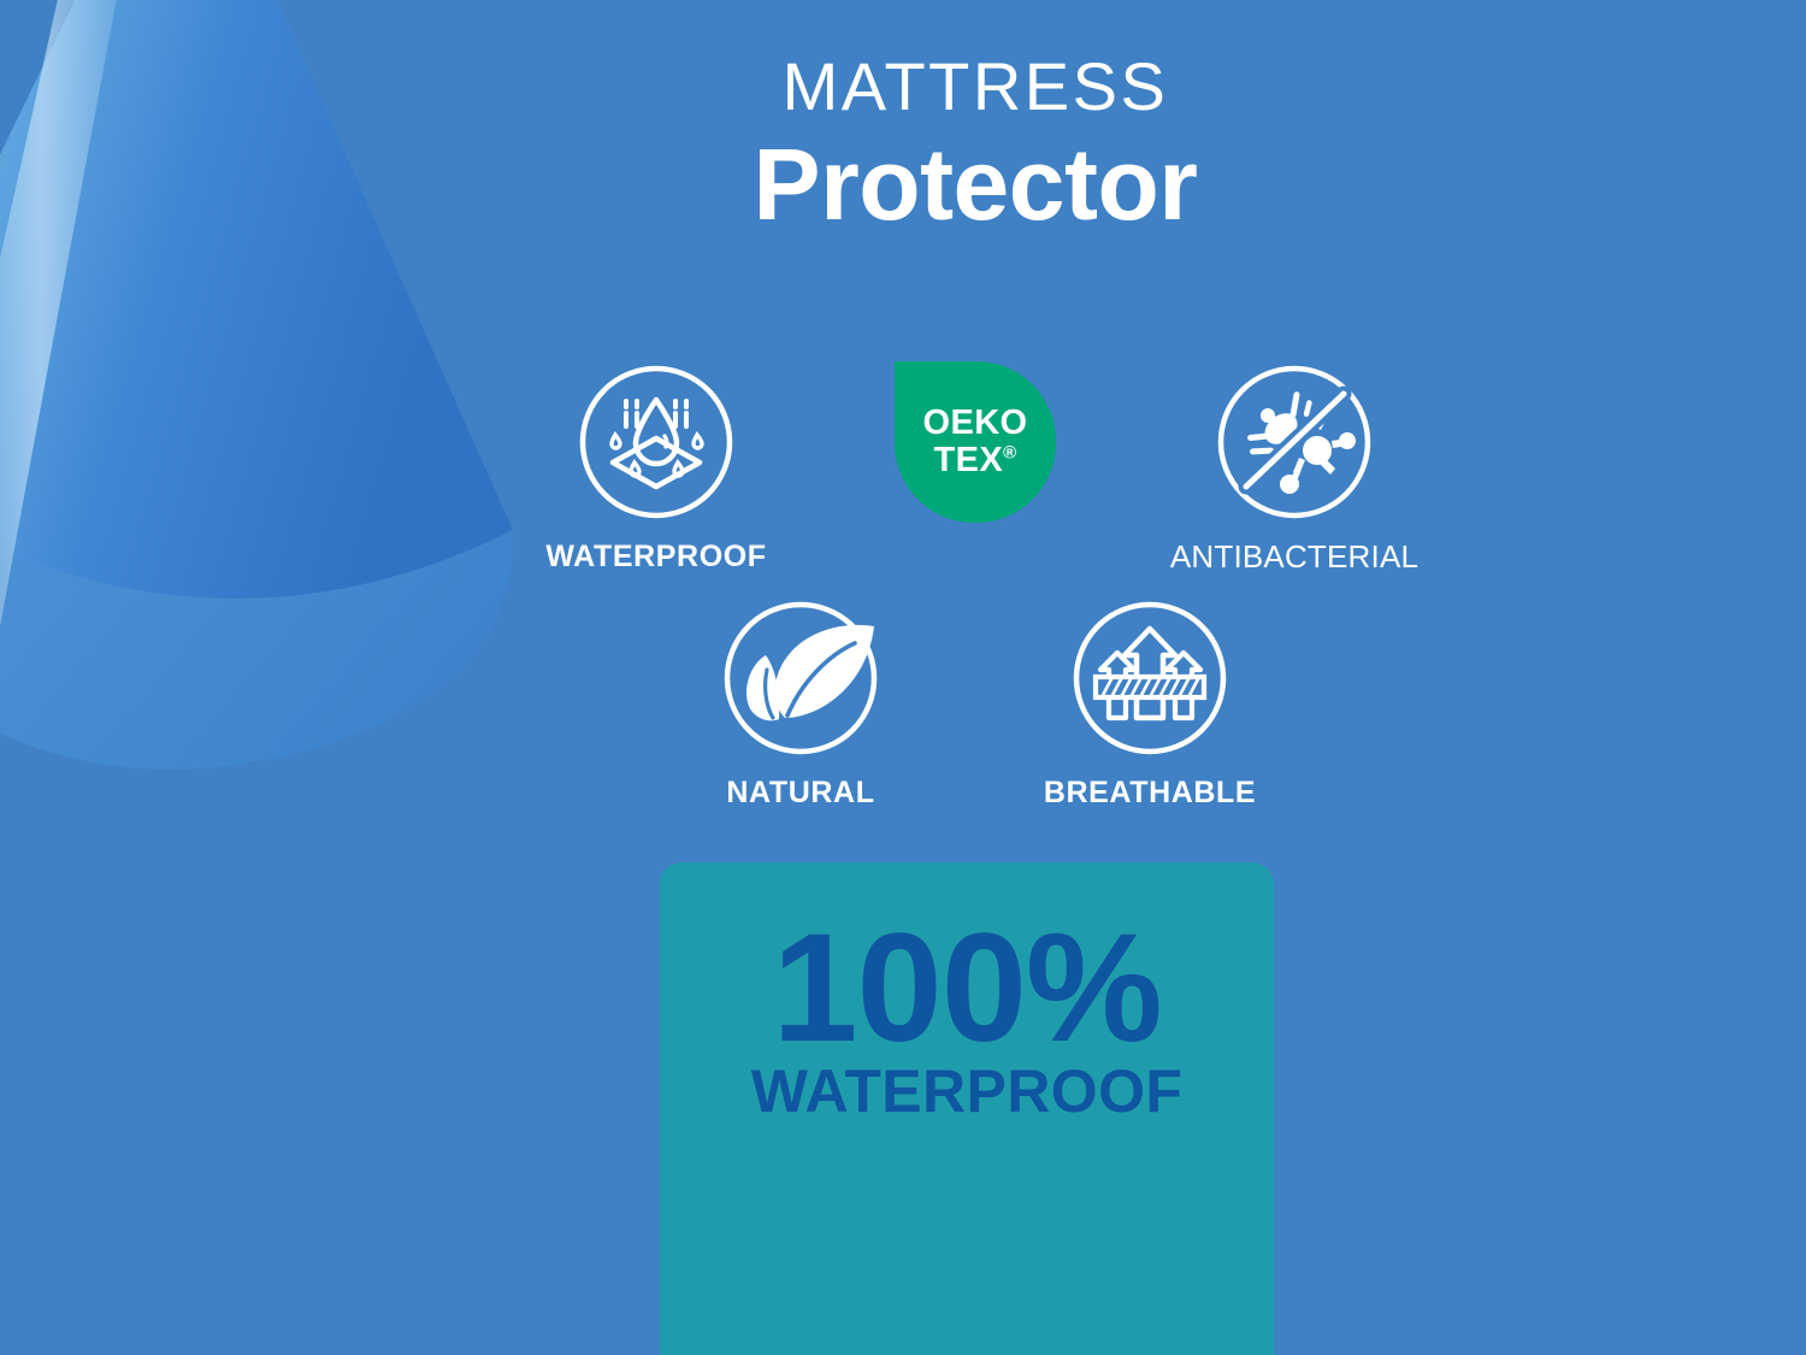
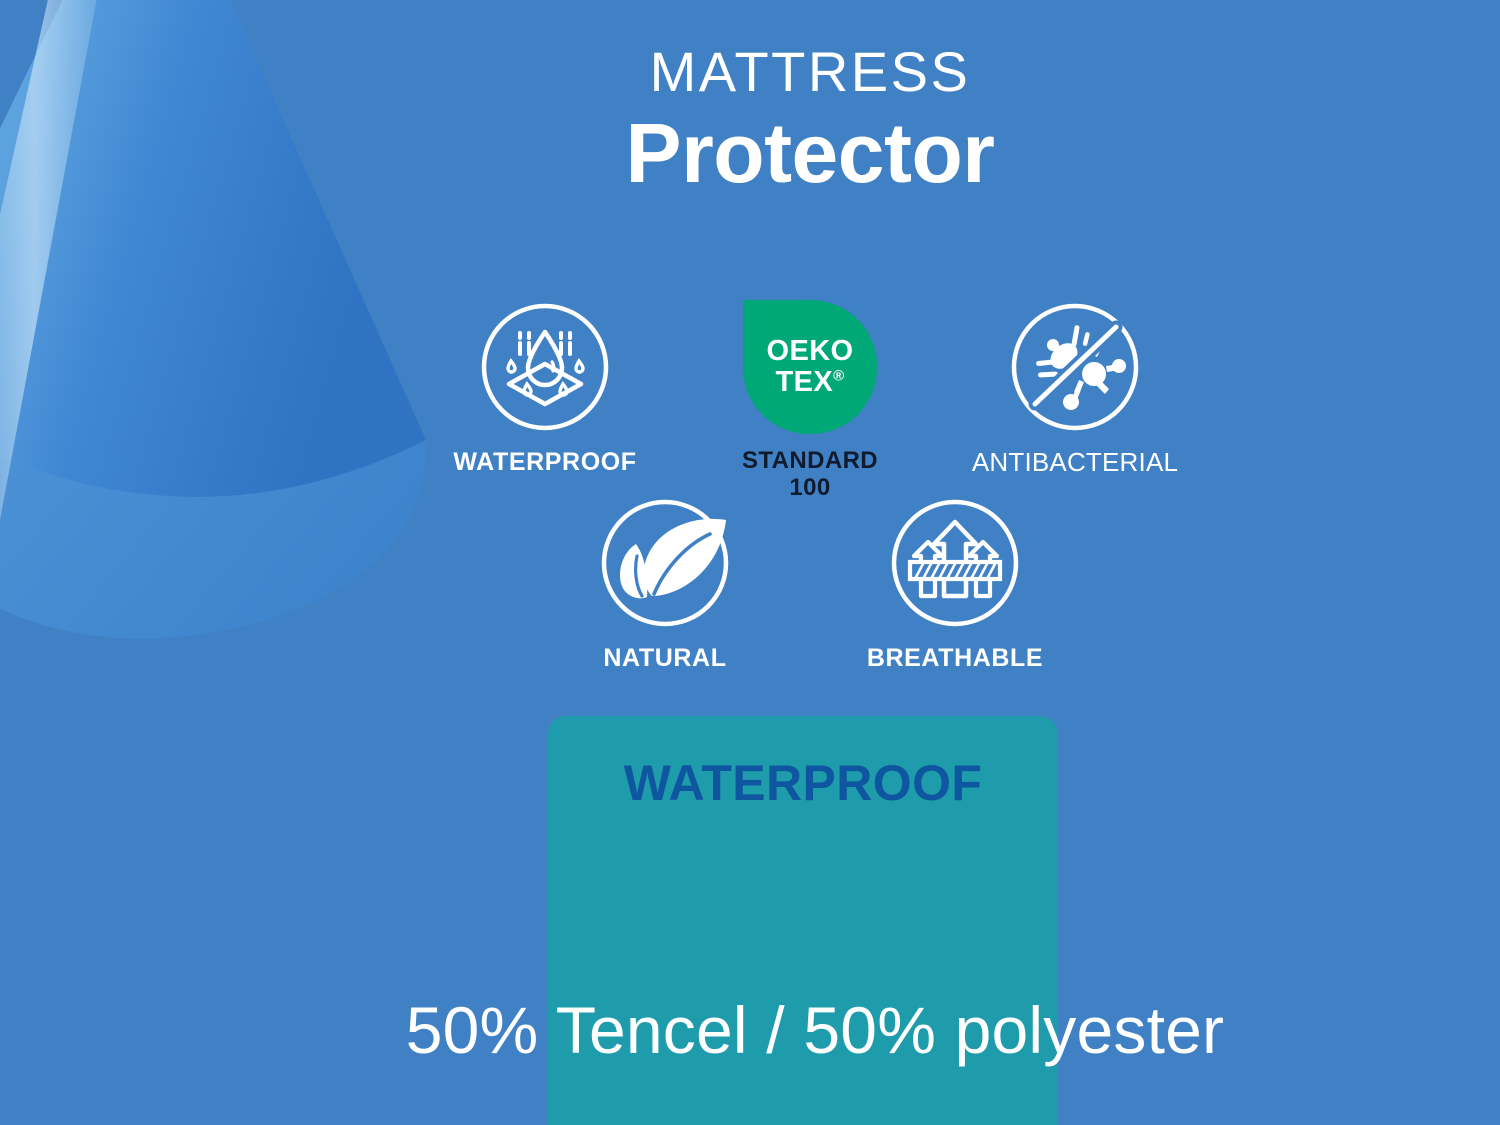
  MATTRESS
  Protector
  WATERPROOF
  OEKO
  TEX®
+ STANDARD
+ 100
  ANTIBACTERIAL
  NATURAL
  BREATHABLE
- 100%
  WATERPROOF
+ 50% Tencel / 50% polyester
